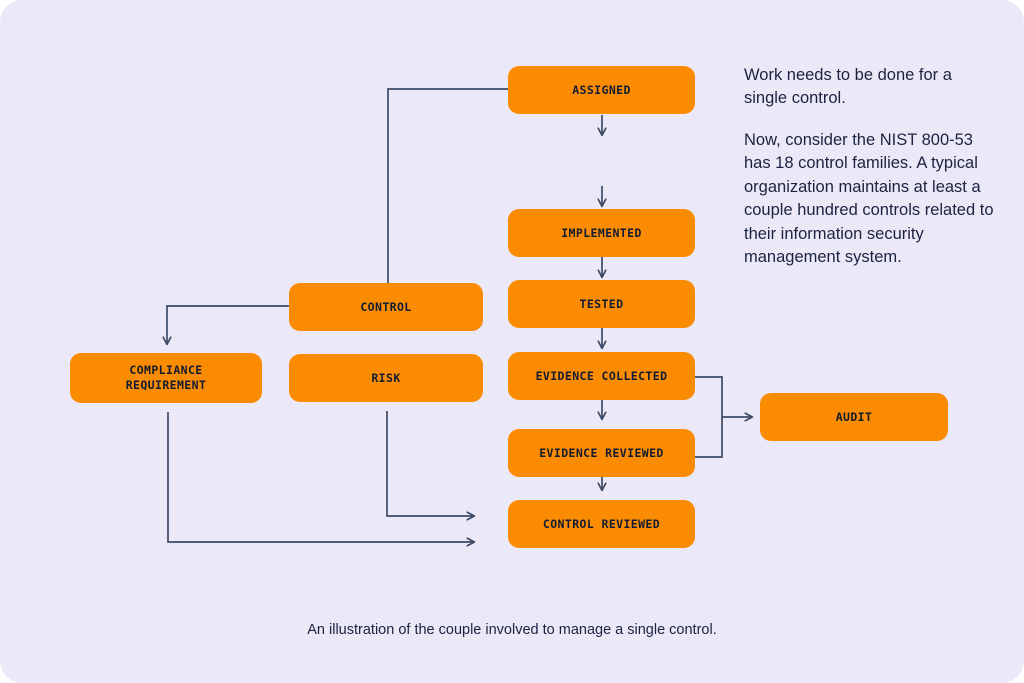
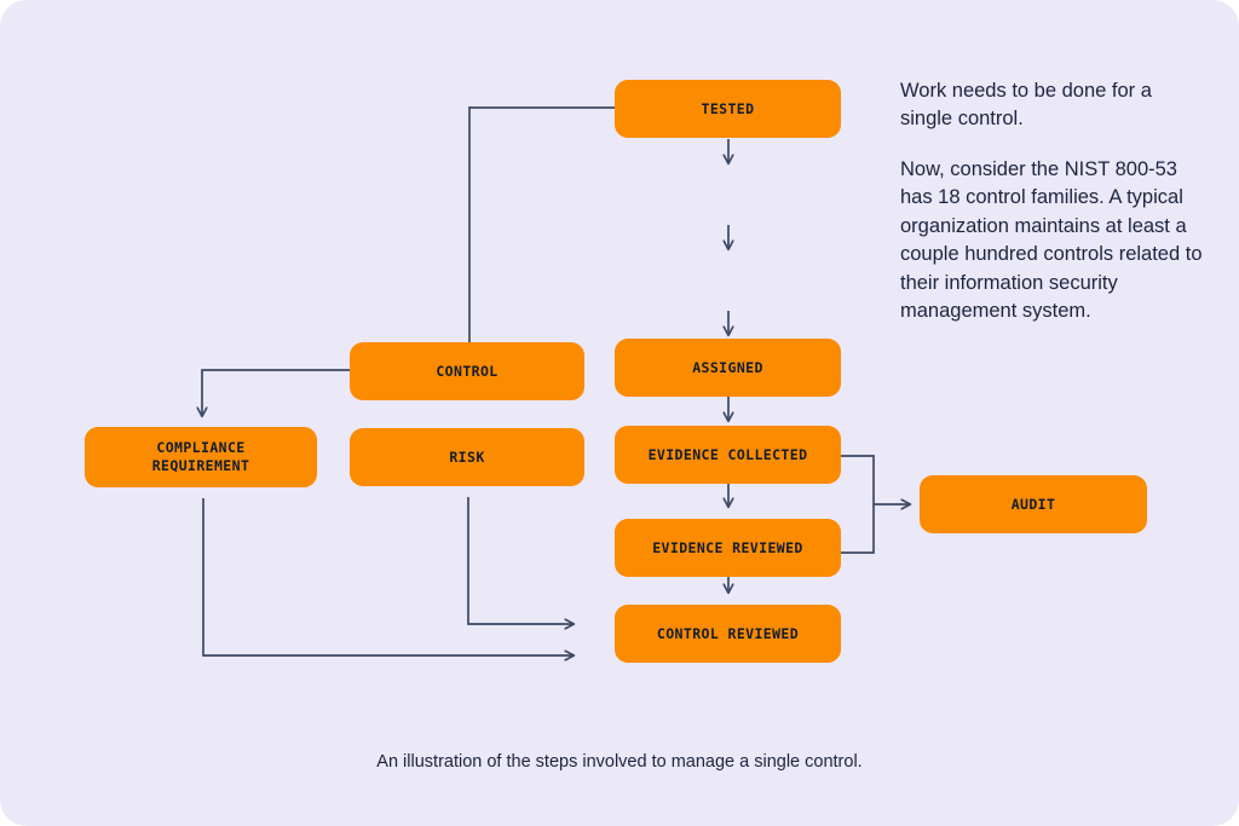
- ASSIGNED
+ TESTED
- IMPLEMENTED
- TESTED
+ ASSIGNED
  EVIDENCE COLLECTED
  EVIDENCE REVIEWED
  CONTROL REVIEWED
  CONTROL
  RISK
  COMPLIANCE
  REQUIREMENT
  AUDIT
  Work needs to be done for a single control.
  Now, consider the NIST 800-53 has 18 control families. A typical organization maintains at least a couple hundred controls related to their information security management system.
- An illustration of the couple involved to manage a single control.
+ An illustration of the steps involved to manage a single control.
